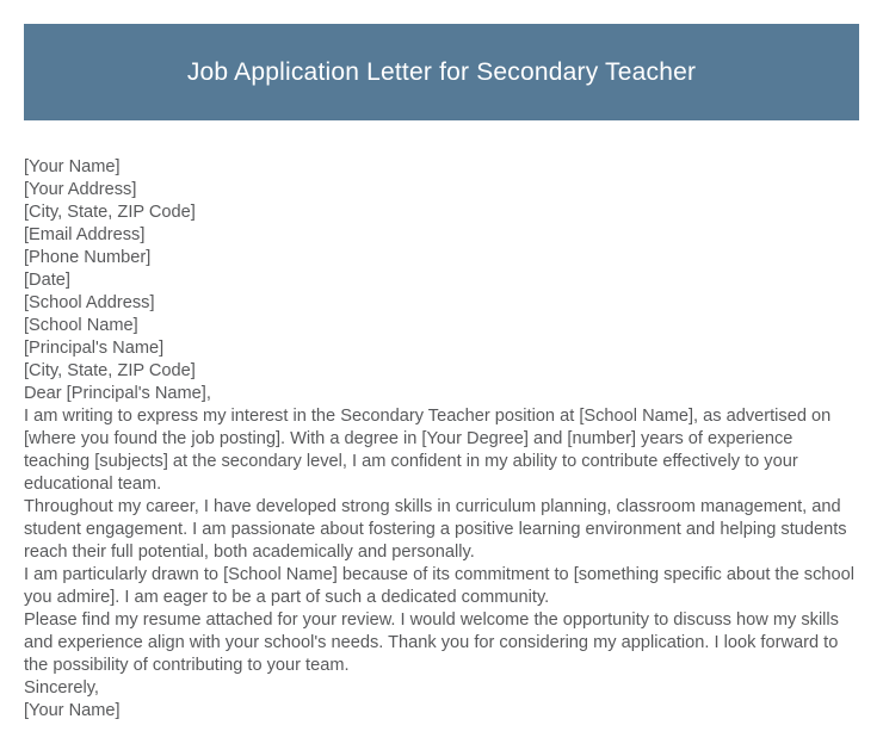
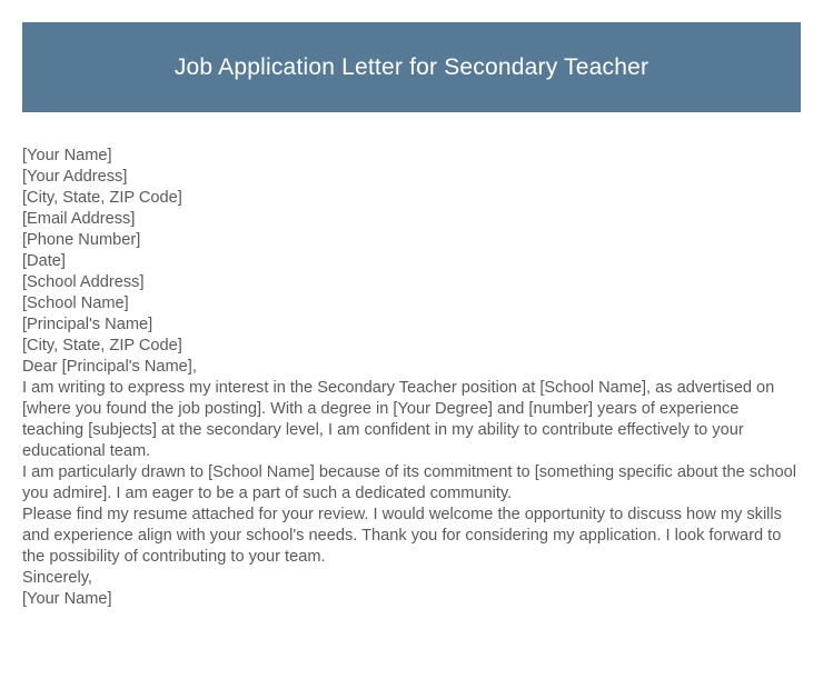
  Job Application Letter for Secondary Teacher
  [Your Name]
  [Your Address]
  [City, State, ZIP Code]
  [Email Address]
  [Phone Number]
  [Date]
  [School Address]
  [School Name]
  [Principal's Name]
  [City, State, ZIP Code]
  Dear [Principal's Name],
  I am writing to express my interest in the Secondary Teacher position at [School Name], as advertised on [where you found the job posting]. With a degree in [Your Degree] and [number] years of experience teaching [subjects] at the secondary level, I am confident in my ability to contribute effectively to your educational team.
- Throughout my career, I have developed strong skills in curriculum planning, classroom management, and student engagement. I am passionate about fostering a positive learning environment and helping students reach their full potential, both academically and personally.
  I am particularly drawn to [School Name] because of its commitment to [something specific about the school you admire]. I am eager to be a part of such a dedicated community.
  Please find my resume attached for your review. I would welcome the opportunity to discuss how my skills and experience align with your school's needs. Thank you for considering my application. I look forward to the possibility of contributing to your team.
  Sincerely,
  [Your Name]
